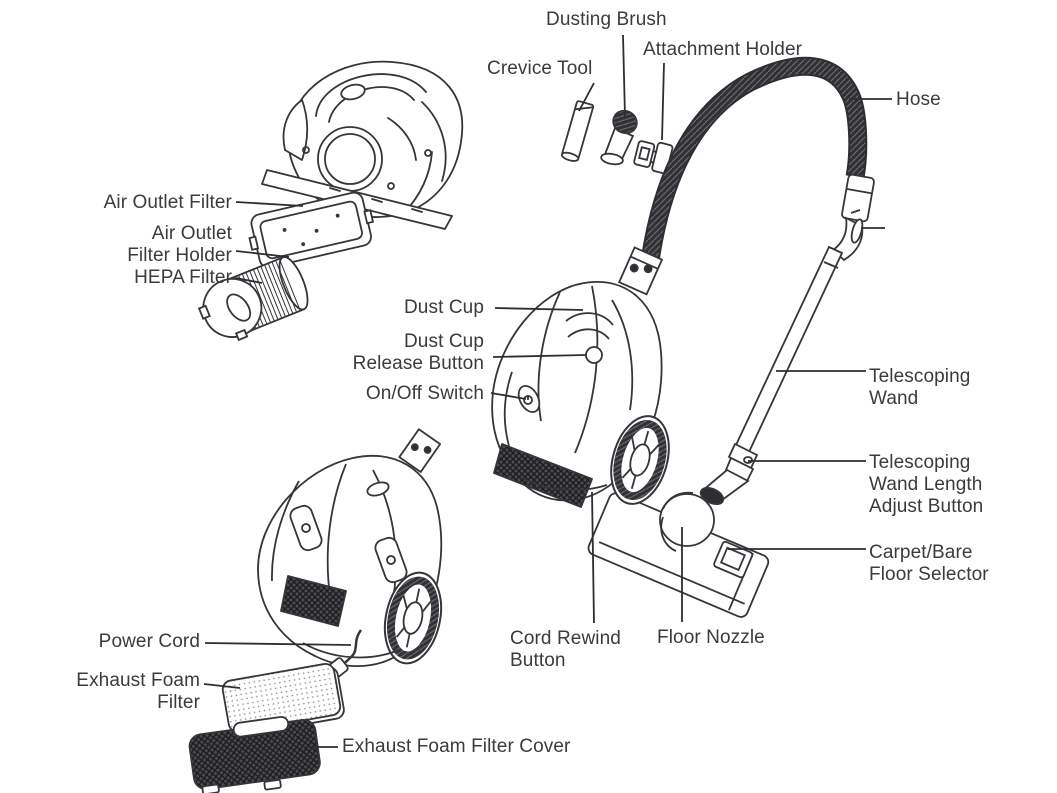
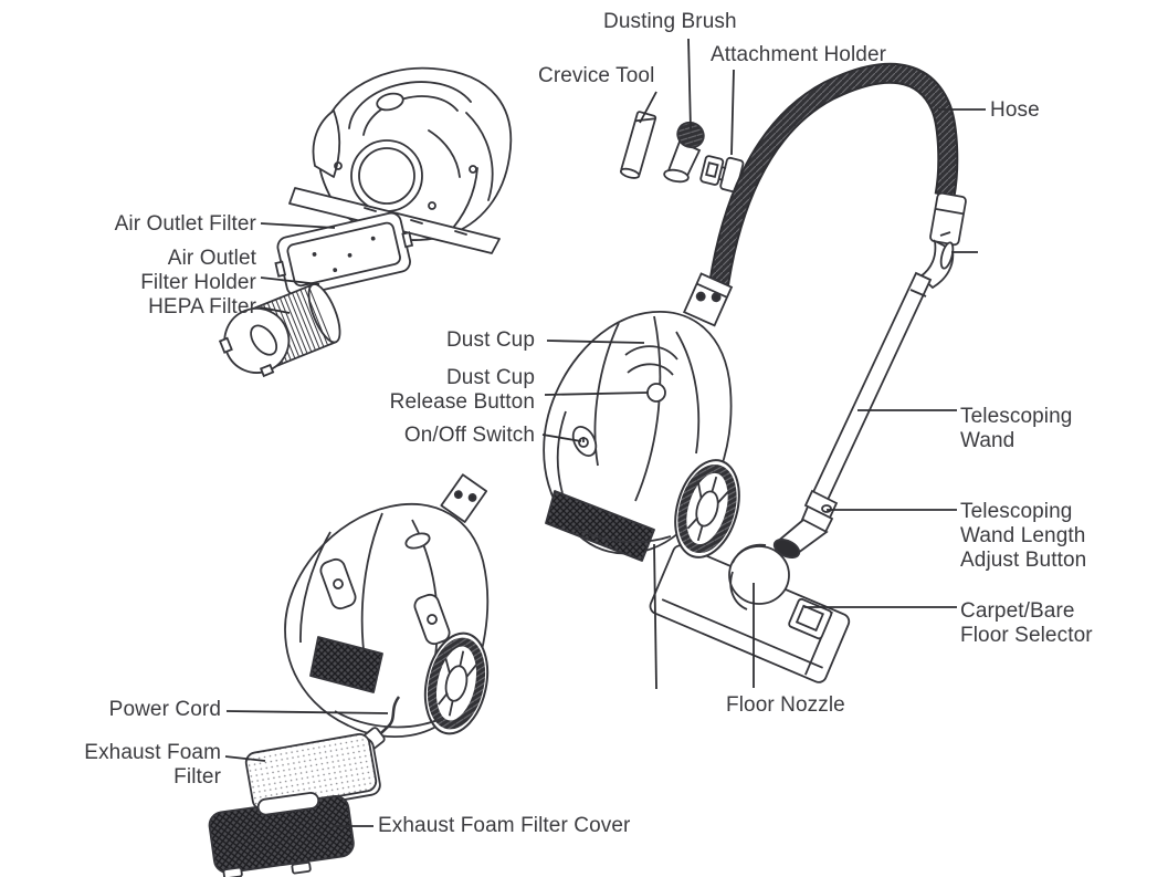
  Dusting Brush
  Crevice Tool
  Attachment Holder
  Hose
  Air Outlet Filter
  Air Outlet
  Filter Holder
  HEPA Filter
  Dust Cup
  Dust Cup
  Release Button
  On/Off Switch
  Telescoping
  Wand
  Telescoping
  Wand Length
  Adjust Button
  Carpet/Bare
  Floor Selector
- Cord Rewind
- Button
  Floor Nozzle
  Power Cord
  Exhaust Foam
  Filter
  Exhaust Foam Filter Cover
